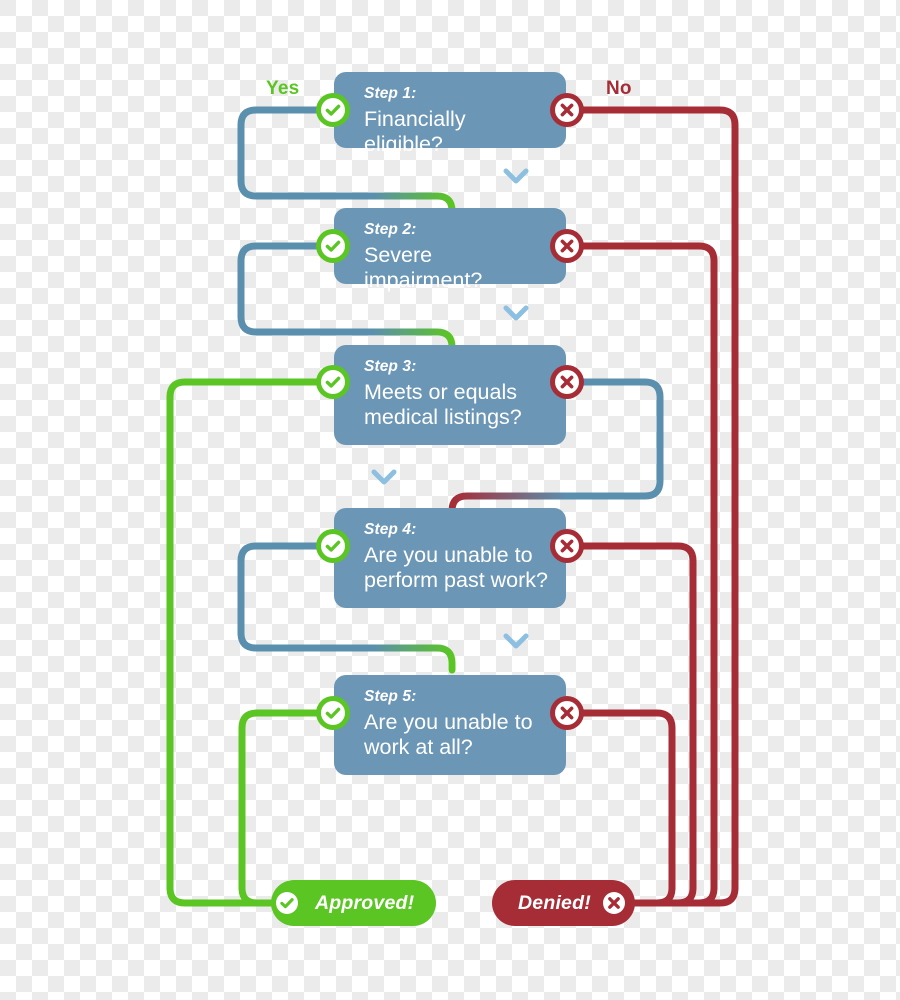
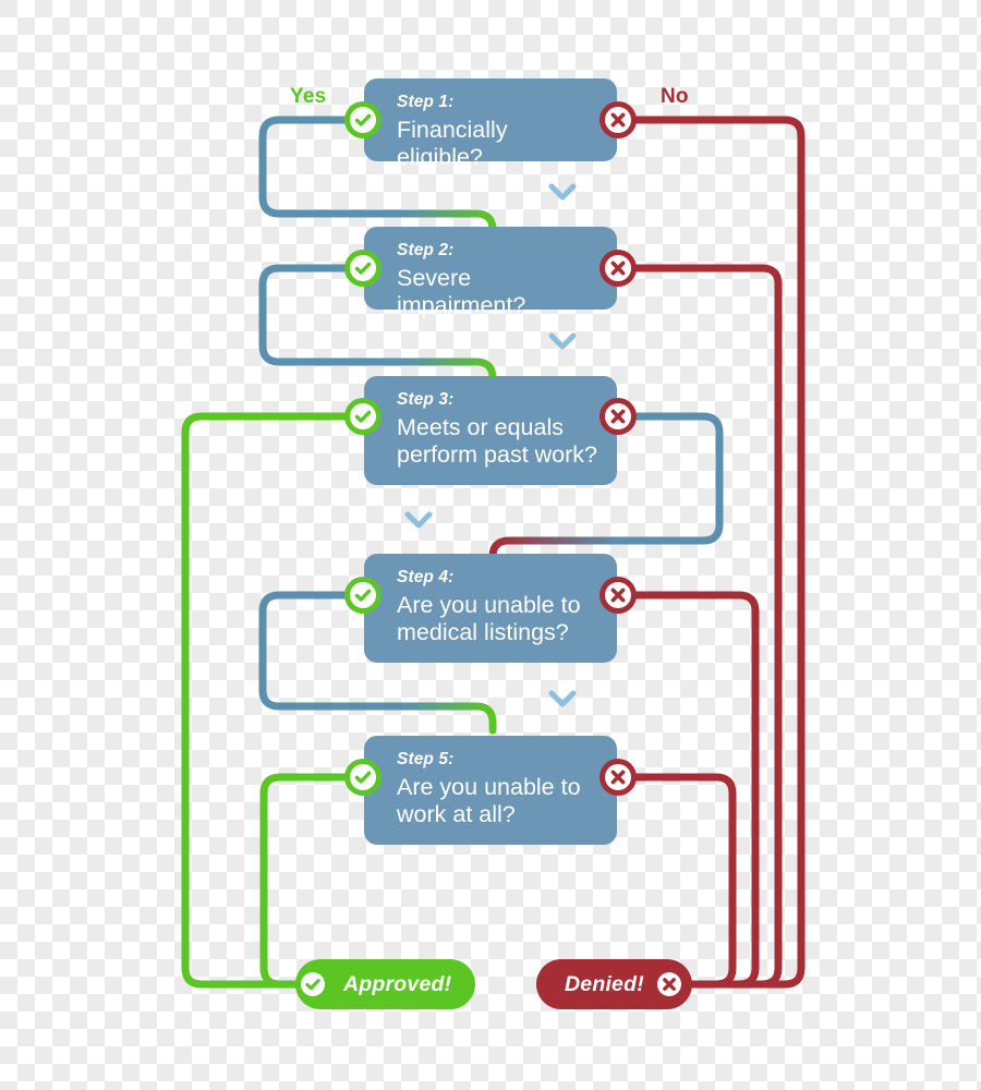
  Yes
  No
  Step 1:
  Financially eligible?
  Step 2:
  Severe impairment?
  Step 3:
  Meets or equals
- medical listings?
+ perform past work?
  Step 4:
  Are you unable to
- perform past work?
+ medical listings?
  Step 5:
  Are you unable to
  work at all?
  Approved!
  Denied!
